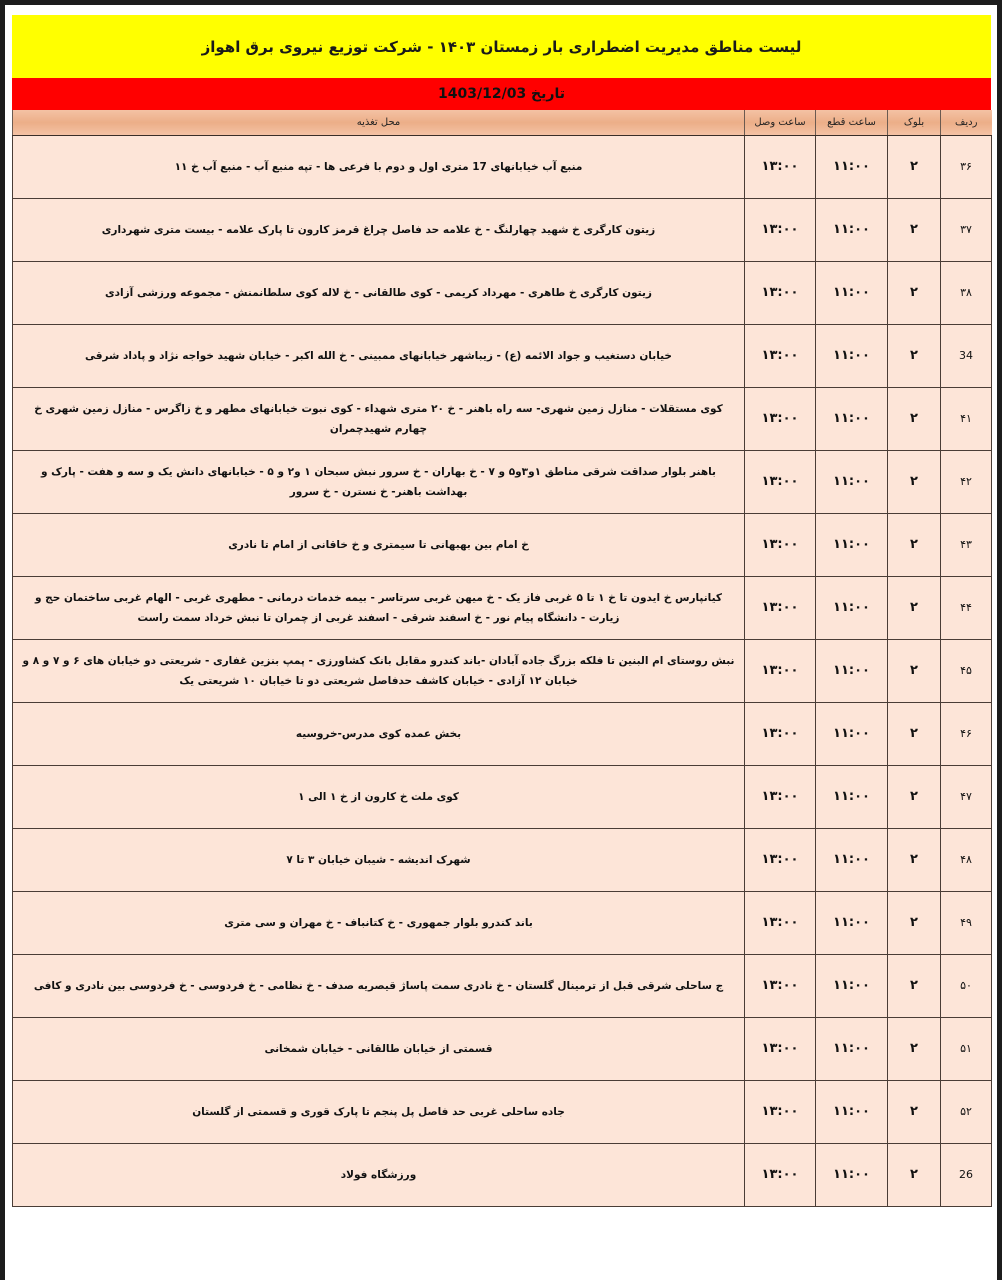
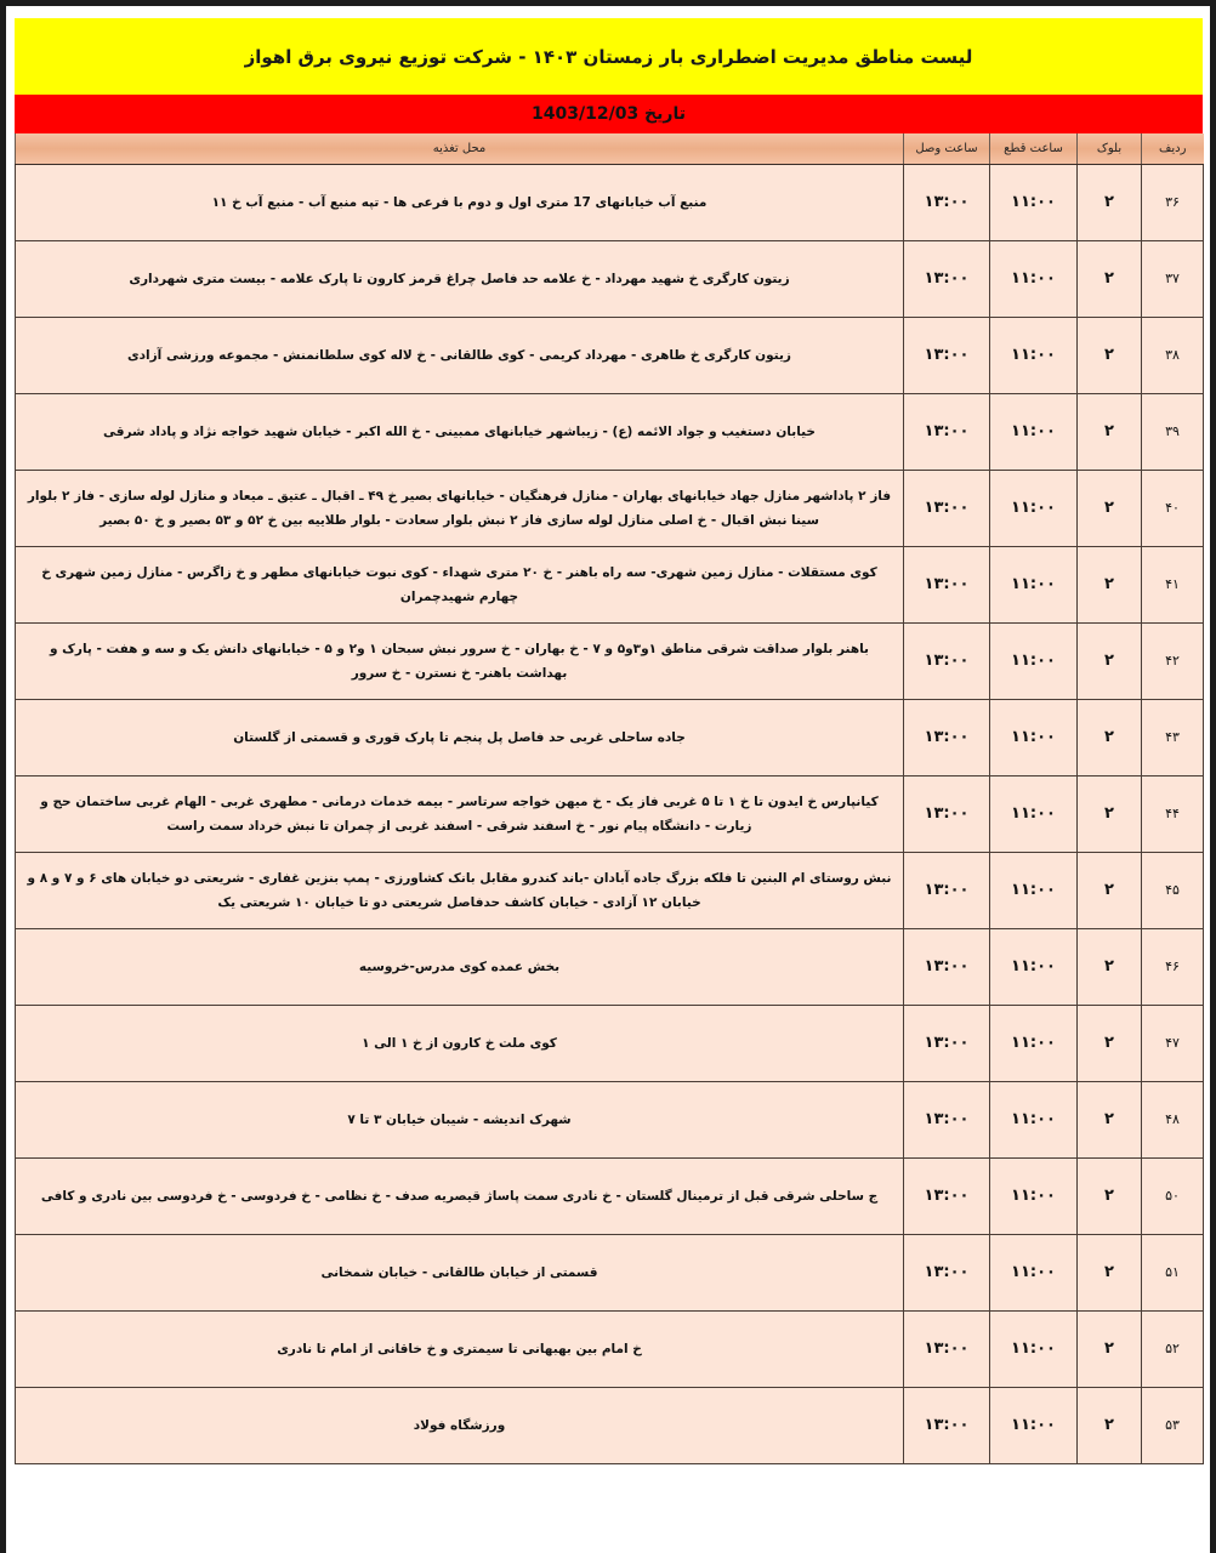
  لیست مناطق مدیریت اضطراری بار زمستان ۱۴۰۳ - شرکت توزیع نیروی برق اهواز
  تاریخ 1403/12/03
  ردیف	بلوک	ساعت قطع	ساعت وصل	محل تغذیه
  ۳۶	۲	۱۱:۰۰	۱۳:۰۰	منبع آب خیابانهای 17 متری اول و دوم با فرعی ها - تپه منبع آب - منبع آب خ ۱۱
- ۳۷	۲	۱۱:۰۰	۱۳:۰۰	زیتون کارگری خ شهید چهارلنگ - خ علامه حد فاصل چراغ قرمز کارون تا پارک علامه - بیست متری شهرداری
+ ۳۷	۲	۱۱:۰۰	۱۳:۰۰	زیتون کارگری خ شهید مهرداد - خ علامه حد فاصل چراغ قرمز کارون تا پارک علامه - بیست متری شهرداری
  ۳۸	۲	۱۱:۰۰	۱۳:۰۰	زیتون کارگری خ طاهری - مهرداد کریمی - کوی طالقانی - خ لاله کوی سلطانمنش - مجموعه ورزشی آزادی
- 34	۲	۱۱:۰۰	۱۳:۰۰	خیابان دستغیب و جواد الائمه (ع) - زیباشهر خیابانهای ممبینی - خ الله اکبر - خیابان شهید خواجه نژاد و پاداد شرقی
+ ۳۹	۲	۱۱:۰۰	۱۳:۰۰	خیابان دستغیب و جواد الائمه (ع) - زیباشهر خیابانهای ممبینی - خ الله اکبر - خیابان شهید خواجه نژاد و پاداد شرقی
+ ۴۰	۲	۱۱:۰۰	۱۳:۰۰	فاز ۲ پاداشهر منازل جهاد خیابانهای بهاران - منازل فرهنگیان - خیابانهای بصیر خ ۴۹ ـ اقبال ـ عتیق ـ میعاد و منازل لوله سازی - فاز ۲ بلوار سینا نبش اقبال - خ اصلی منازل لوله سازی فاز ۲ نبش بلوار سعادت - بلوار طلاییه بین خ ۵۲ و ۵۳ بصیر و خ ۵۰ بصیر
  ۴۱	۲	۱۱:۰۰	۱۳:۰۰	کوی مستقلات - منازل زمین شهری- سه راه باهنر - خ ۲۰ متری شهداء - کوی نبوت خیابانهای مطهر و خ زاگرس - منازل زمین شهری خ چهارم شهیدچمران
  ۴۲	۲	۱۱:۰۰	۱۳:۰۰	باهنر بلوار صداقت شرقی مناطق ۱و۳و۵ و ۷ - خ بهاران - خ سرور نبش سبحان ۱ و۲ و ۵ - خیابانهای دانش یک و سه و هفت - پارک و بهداشت باهنر- خ نسترن - خ سرور
- ۴۳	۲	۱۱:۰۰	۱۳:۰۰	خ امام بین بهبهانی تا سیمتری و خ خاقانی از امام تا نادری
+ ۴۳	۲	۱۱:۰۰	۱۳:۰۰	جاده ساحلی غربی حد فاصل پل پنجم تا پارک قوری و قسمتی از گلستان
- ۴۴	۲	۱۱:۰۰	۱۳:۰۰	کیانپارس خ ایدون تا خ ۱ تا ۵ غربی فاز یک - خ میهن غربی سرتاسر - بیمه خدمات درمانی - مطهری غربی - الهام غربی ساختمان حج و زیارت - دانشگاه پیام نور - خ اسفند شرقی - اسفند غربی از چمران تا نبش خرداد سمت راست
+ ۴۴	۲	۱۱:۰۰	۱۳:۰۰	کیانپارس خ ایدون تا خ ۱ تا ۵ غربی فاز یک - خ میهن خواجه سرتاسر - بیمه خدمات درمانی - مطهری غربی - الهام غربی ساختمان حج و زیارت - دانشگاه پیام نور - خ اسفند شرقی - اسفند غربی از چمران تا نبش خرداد سمت راست
  ۴۵	۲	۱۱:۰۰	۱۳:۰۰	نبش روستای ام البنین تا فلکه بزرگ جاده آبادان -باند کندرو مقابل بانک کشاورزی - پمپ بنزین غفاری - شریعتی دو خیابان های ۶ و ۷ و ۸ و خیابان ۱۲ آزادی - خیابان کاشف حدفاصل شریعتی دو تا خیابان ۱۰ شریعتی یک
  ۴۶	۲	۱۱:۰۰	۱۳:۰۰	بخش عمده کوی مدرس-خروسیه
  ۴۷	۲	۱۱:۰۰	۱۳:۰۰	کوی ملت خ کارون از خ ۱ الی ۱
  ۴۸	۲	۱۱:۰۰	۱۳:۰۰	شهرک اندیشه - شیبان خیابان ۳ تا ۷
- ۴۹	۲	۱۱:۰۰	۱۳:۰۰	باند کندرو بلوار جمهوری - خ کتانباف - خ مهران و سی متری
  ۵۰	۲	۱۱:۰۰	۱۳:۰۰	ج ساحلی شرقی قبل از ترمینال گلستان - خ نادری سمت پاساژ قیصریه صدف - خ نظامی - خ فردوسی - خ فردوسی بین نادری و کافی
  ۵۱	۲	۱۱:۰۰	۱۳:۰۰	قسمتی از خیابان طالقانی - خیابان شمخانی
- ۵۲	۲	۱۱:۰۰	۱۳:۰۰	جاده ساحلی غربی حد فاصل پل پنجم تا پارک قوری و قسمتی از گلستان
+ ۵۲	۲	۱۱:۰۰	۱۳:۰۰	خ امام بین بهبهانی تا سیمتری و خ خاقانی از امام تا نادری
- 26	۲	۱۱:۰۰	۱۳:۰۰	ورزشگاه فولاد
+ ۵۳	۲	۱۱:۰۰	۱۳:۰۰	ورزشگاه فولاد
